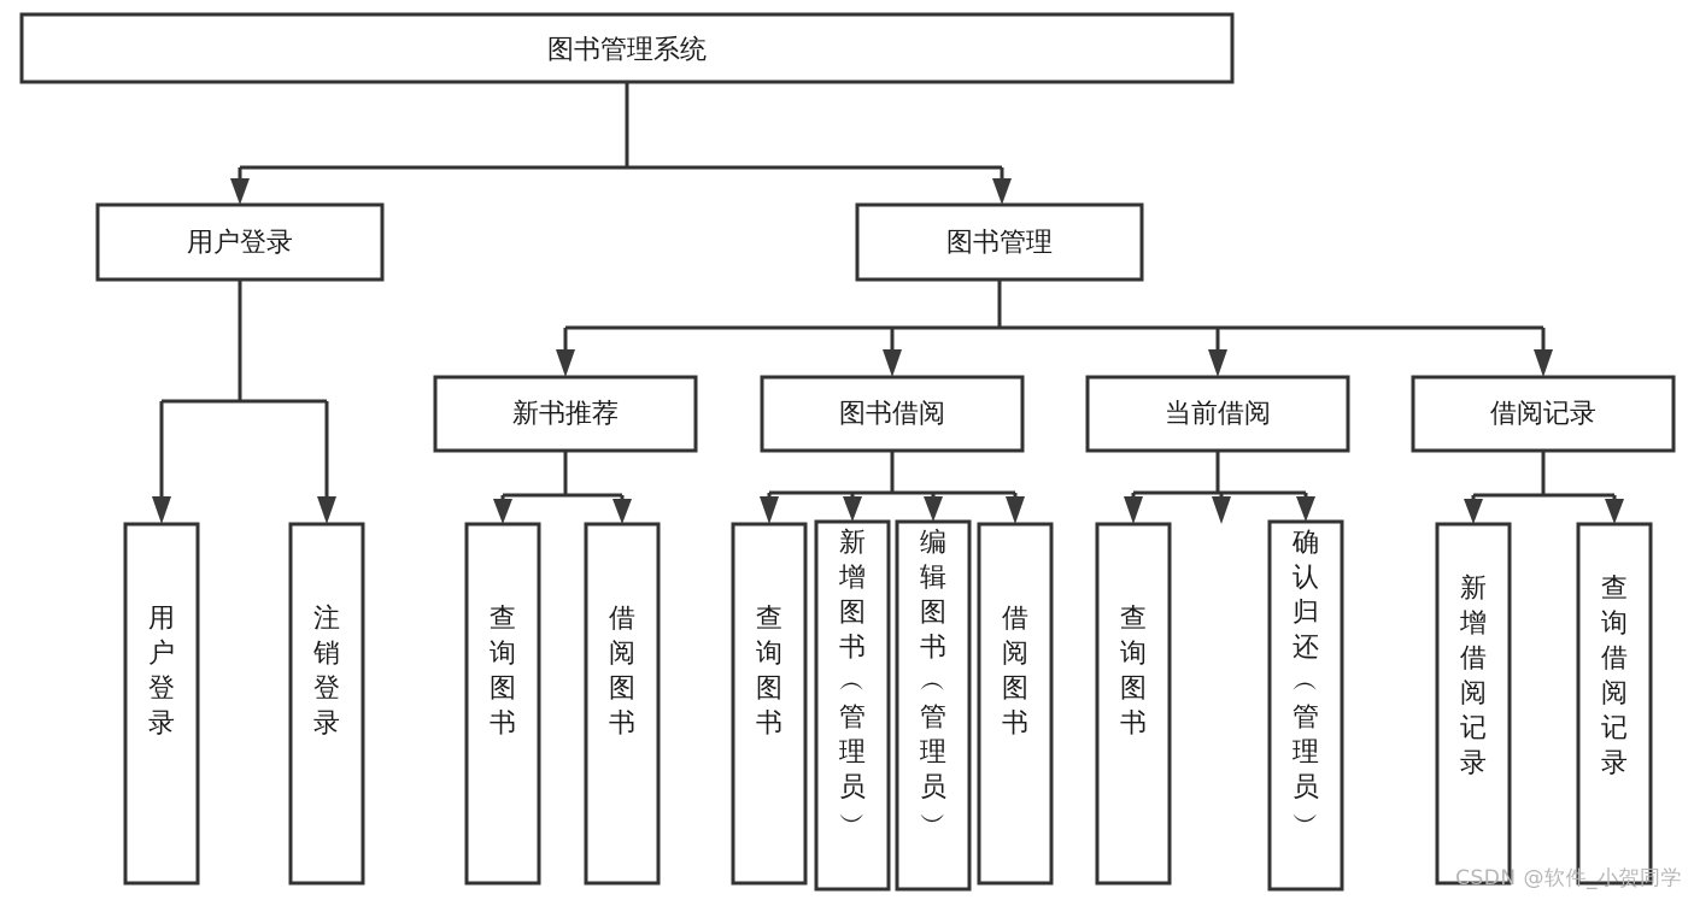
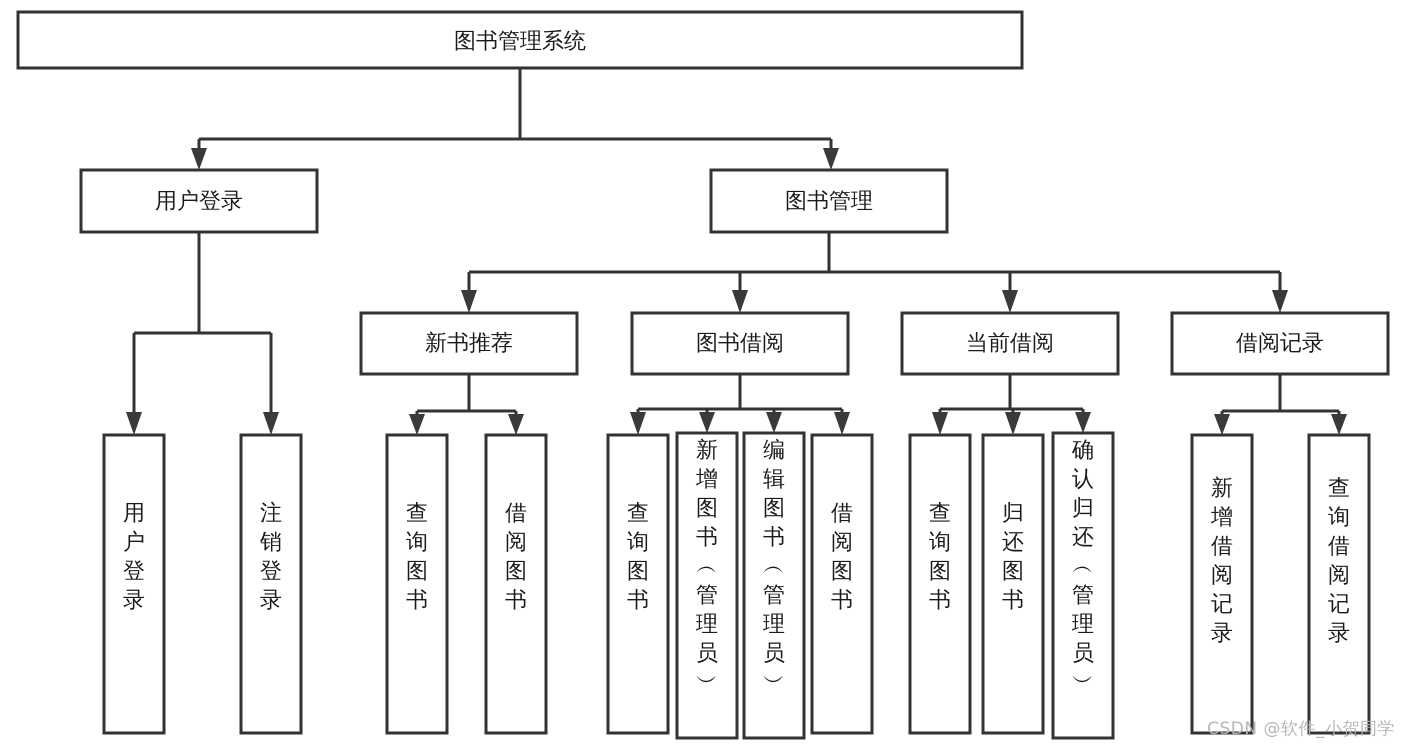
  图书管理系统
  用户登录
  图书管理
  新书推荐
  图书借阅
  当前借阅
  借阅记录
  用户登录
  注销登录
  查询图书
  借阅图书
  查询图书
  新增图书 ︵ 管理员 ︶
  编辑图书 ︵ 管理员 ︶
  借阅图书
  查询图书
+ 归还图书
  确认归还 ︵ 管理员 ︶
  新增借阅记录
  查询借阅记录
  CSDN @软件_小贺同学
